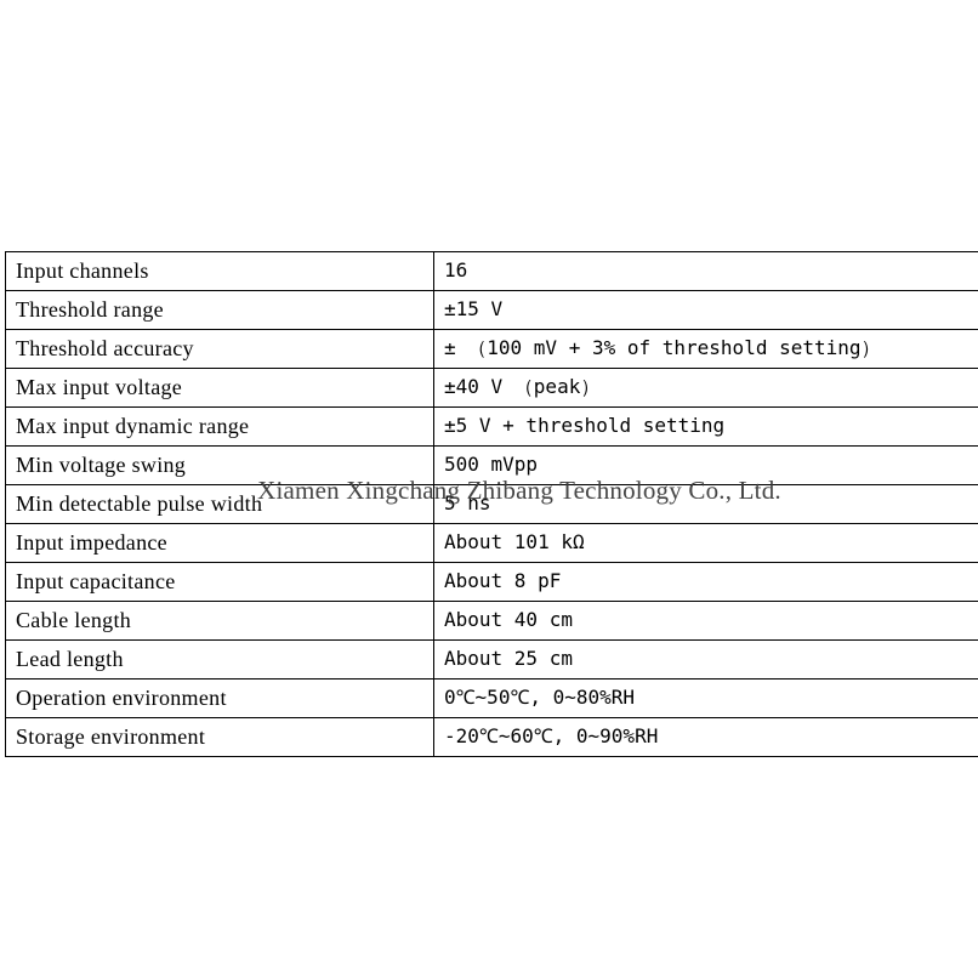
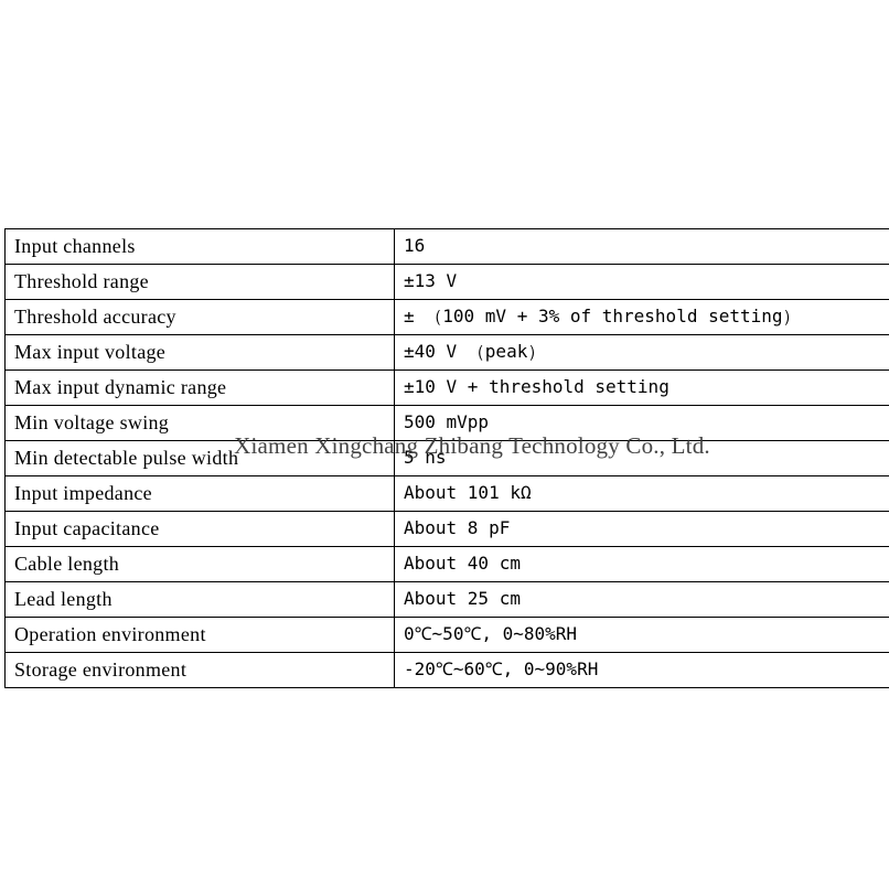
  Input channels	16
- Threshold range	±15 V
+ Threshold range	±13 V
  Threshold accuracy	± （100 mV + 3% of threshold setting）
  Max input voltage	±40 V （peak）
- Max input dynamic range	±5 V + threshold setting
+ Max input dynamic range	±10 V + threshold setting
  Min voltage swing	500 mVpp
  Min detectable pulse width	5 ns
  Input impedance	About 101 kΩ
  Input capacitance	About 8 pF
  Cable length	About 40 cm
  Lead length	About 25 cm
  Operation environment	0℃~50℃, 0~80%RH
  Storage environment	-20℃~60℃, 0~90%RH
  Xiamen Xingchang Zhibang Technology Co., Ltd.
